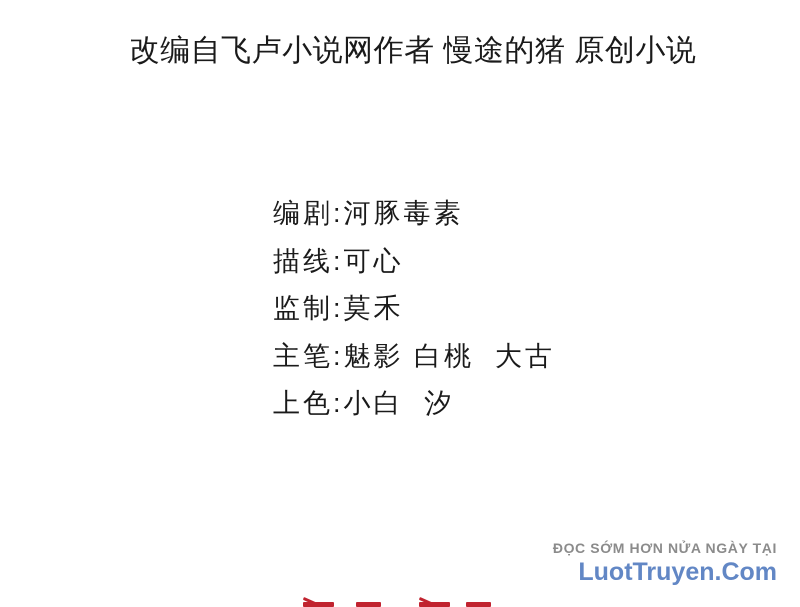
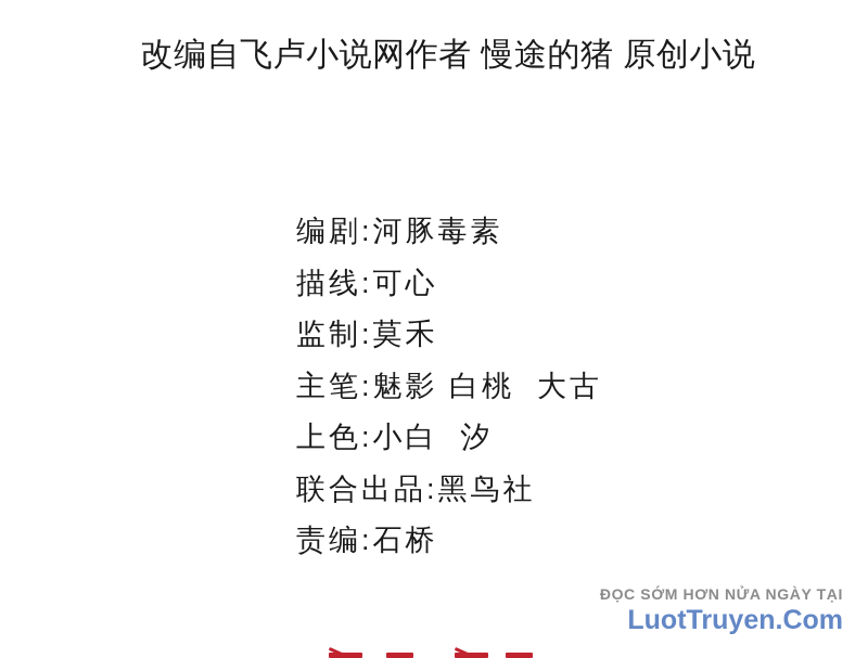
  改编自飞卢小说网作者 慢途的猪 原创小说
  编剧:河豚毒素
  描线:可心
  监制:莫禾
  主笔:魅影 白桃 大古
  上色:小白 汐
+ 联合出品:黑鸟社
+ 责编:石桥
  ĐỌC SỚM HƠN NỬA NGÀY TẠI
  LuotTruyen.Com
